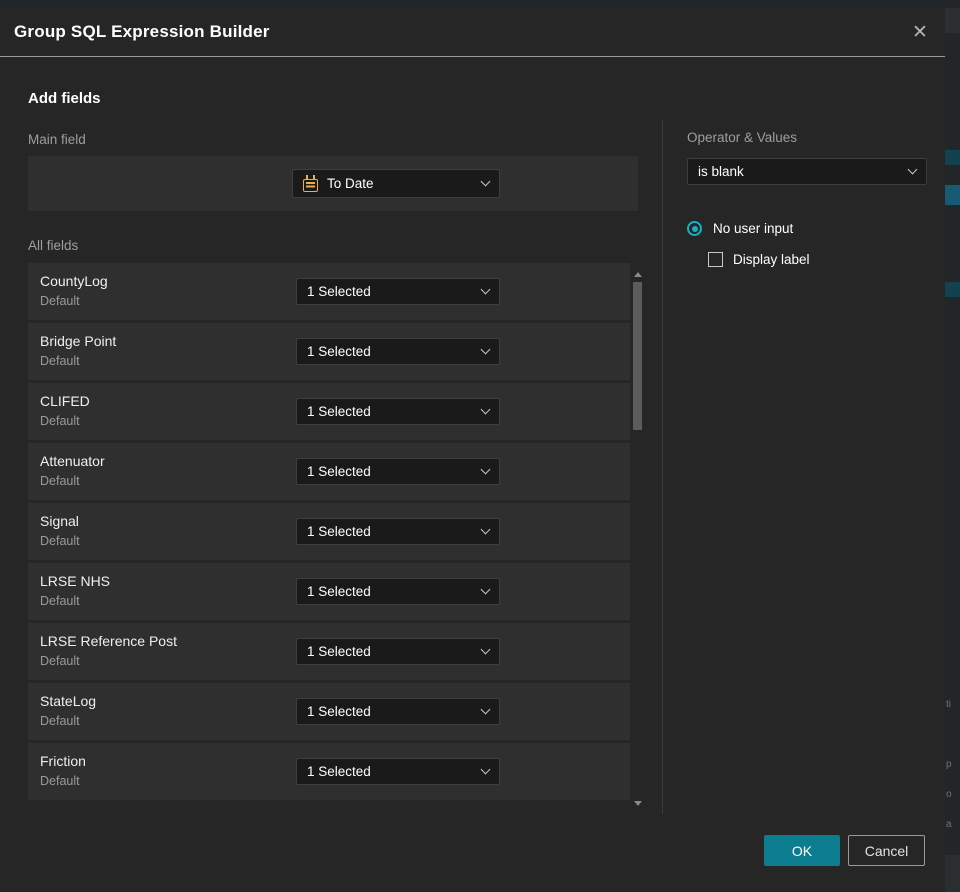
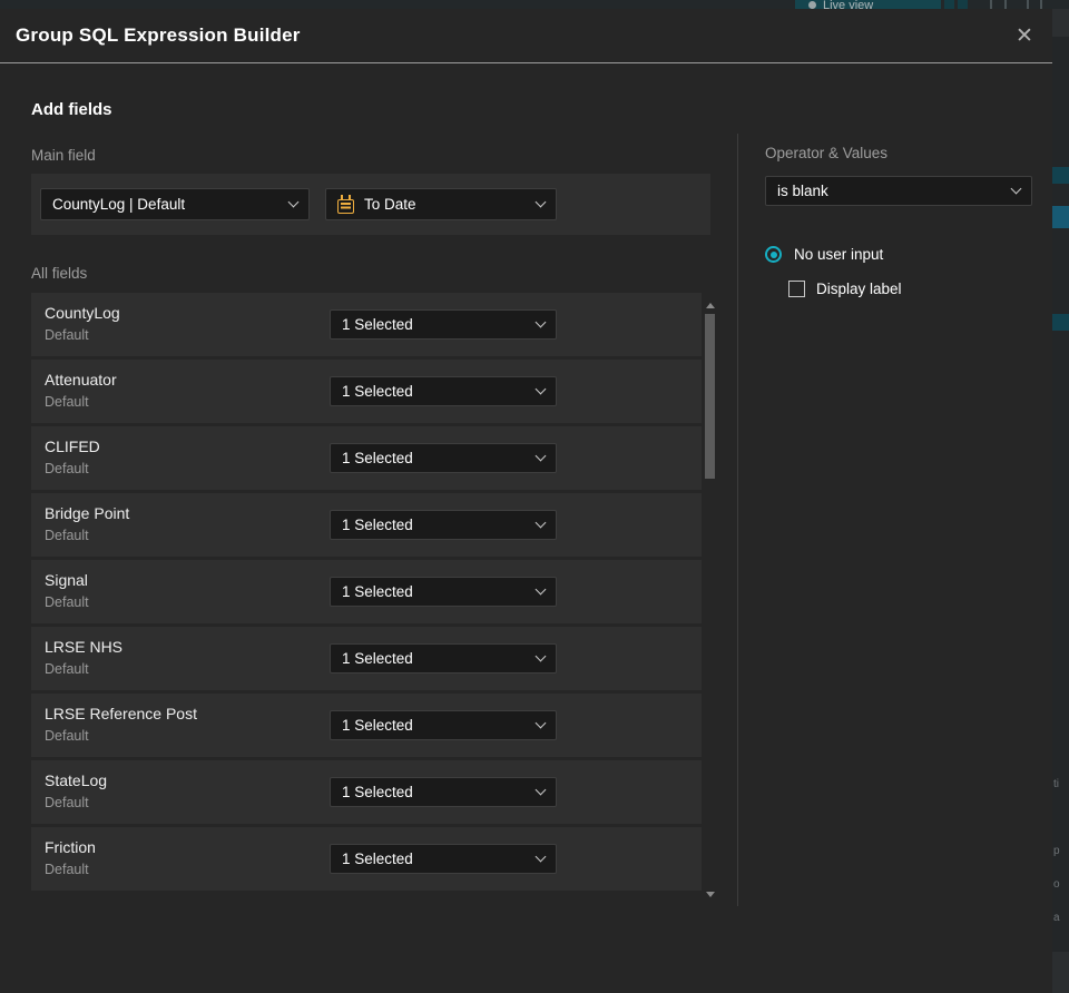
+ Live view
  ti
  p
  o
  a
  Group SQL Expression Builder
  ✕
  Add fields
  Main field
+ CountyLog | Default
  To Date
  All fields
  CountyLog
  Default
  1 Selected
- Bridge Point
+ Attenuator
  Default
  1 Selected
  CLIFED
  Default
  1 Selected
- Attenuator
+ Bridge Point
  Default
  1 Selected
  Signal
  Default
  1 Selected
  LRSE NHS
  Default
  1 Selected
  LRSE Reference Post
  Default
  1 Selected
  StateLog
  Default
  1 Selected
  Friction
  Default
  1 Selected
  Operator & Values
  is blank
  No user input
  Display label
- OK
- Cancel
